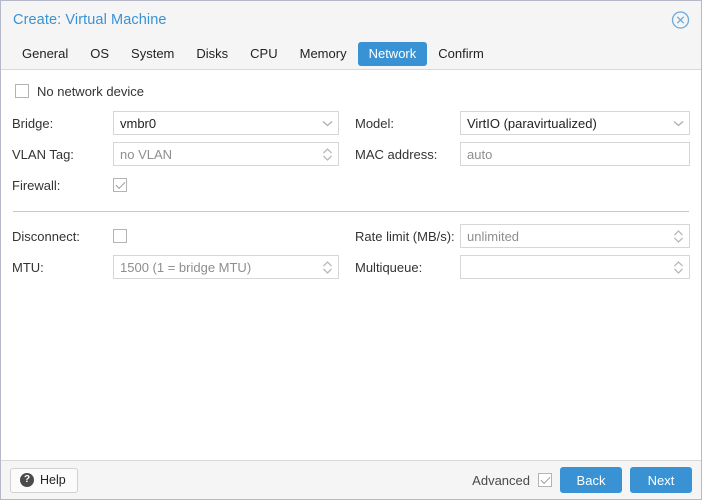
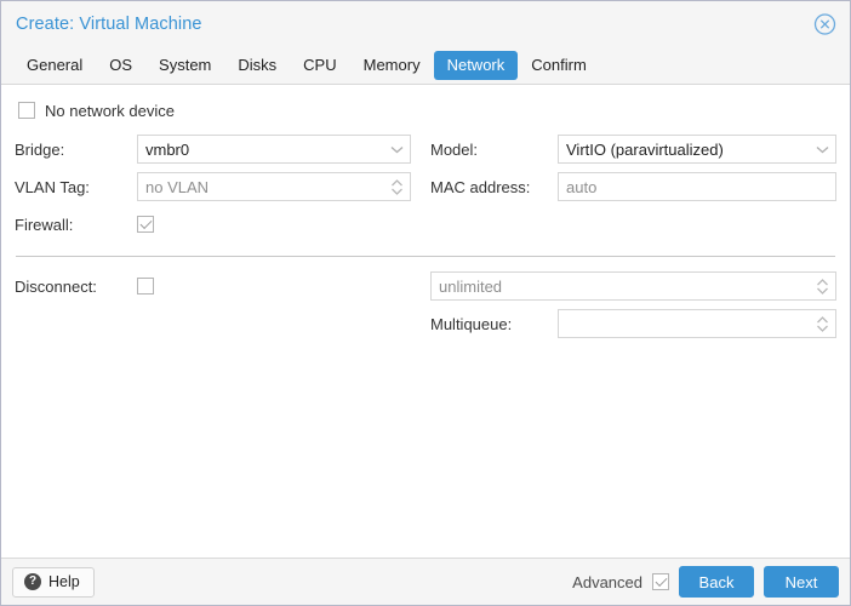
  Create: Virtual Machine
  General
  OS
  System
  Disks
  CPU
  Memory
  Network
  Confirm
  No network device
  Bridge:
  vmbr0
  VLAN Tag:
  no VLAN
  Firewall:
  Model:
  VirtIO (paravirtualized)
  MAC address:
  auto
  Disconnect:
- MTU:
- 1500 (1 = bridge MTU)
- Rate limit (MB/s):
  unlimited
  Multiqueue:
  ?
  Help
  Advanced
  Back
  Next
